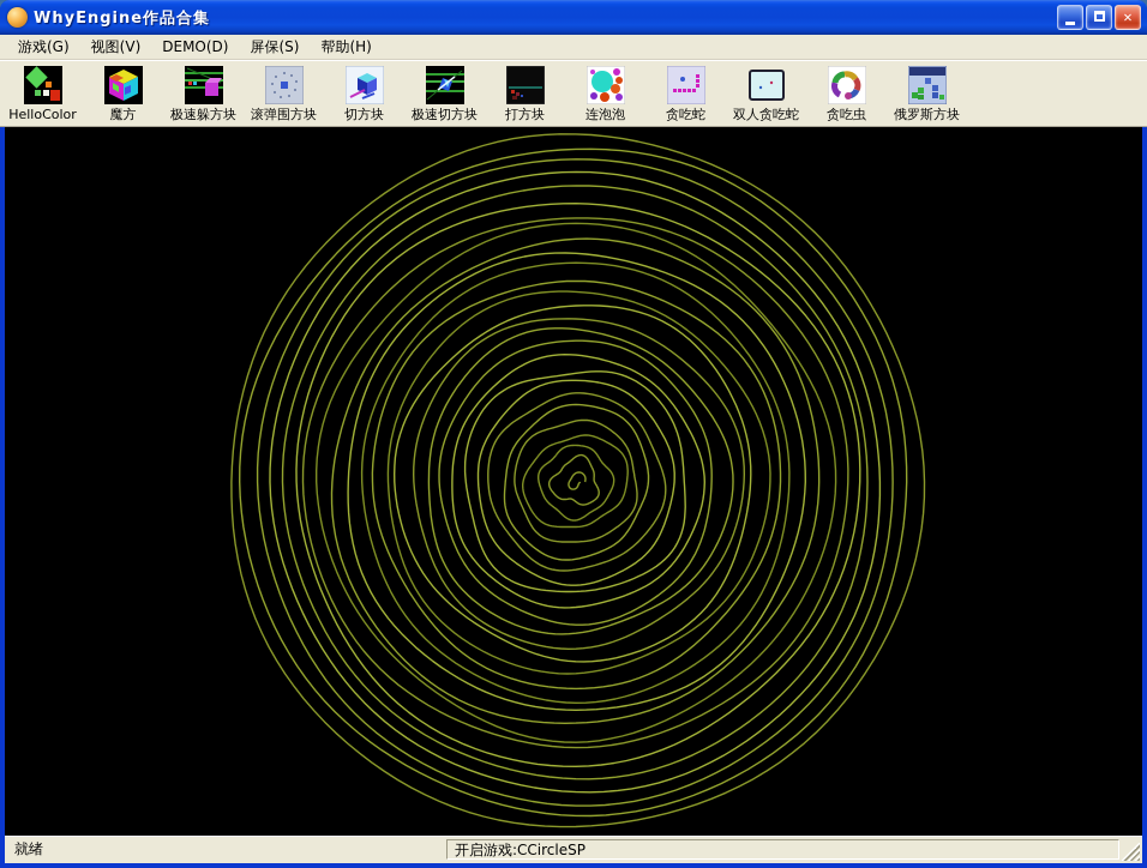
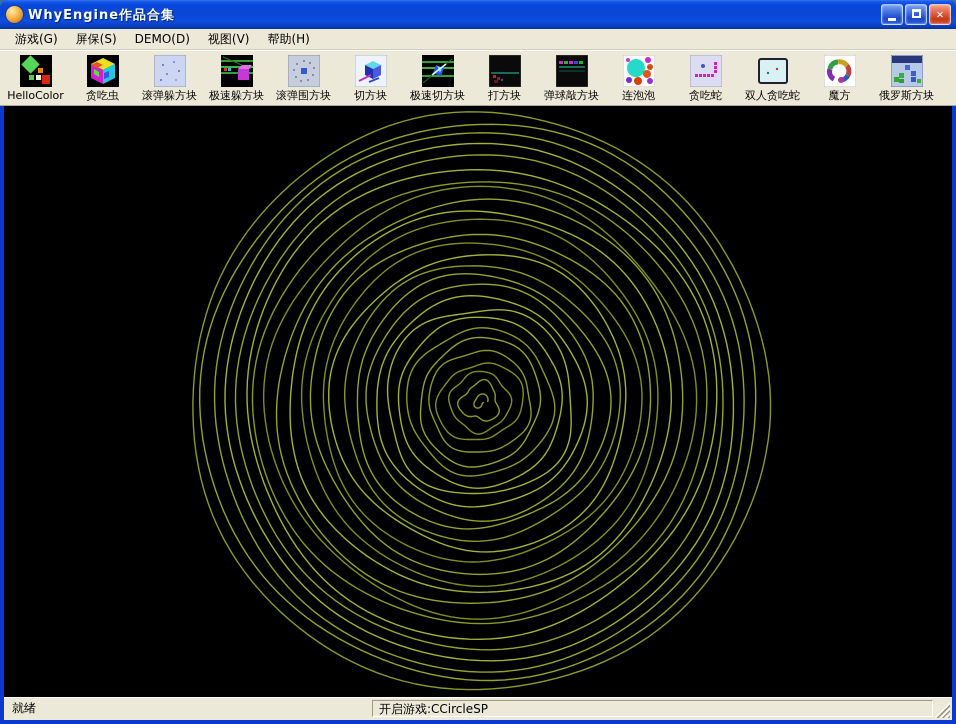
  WhyEngine作品合集
  ✕
  游戏(G)
- 视图(V)
+ 屏保(S)
  DEMO(D)
- 屏保(S)
+ 视图(V)
  帮助(H)
  HelloColor
- 魔方
+ 贪吃虫
+ 滚弹躲方块
  极速躲方块
  滚弹围方块
  切方块
  极速切方块
  打方块
+ 弹球敲方块
  连泡泡
  贪吃蛇
  双人贪吃蛇
- 贪吃虫
+ 魔方
  俄罗斯方块
  就绪
  开启游戏:CCircleSP
